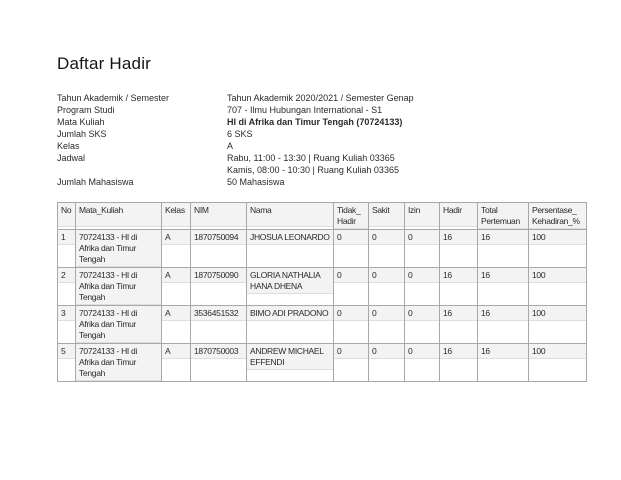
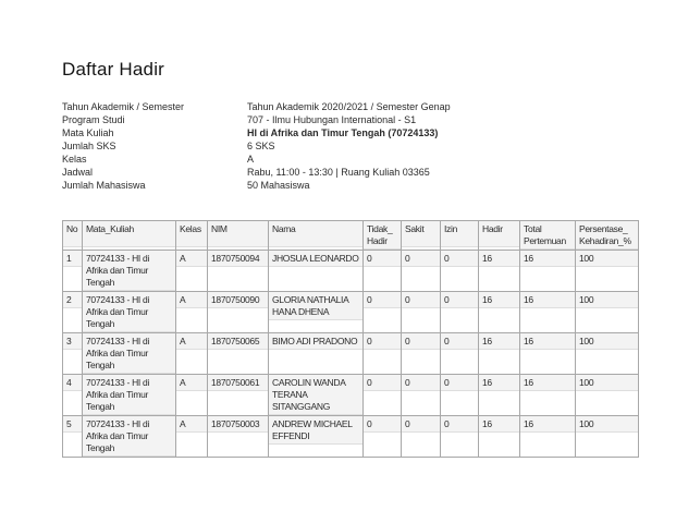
  Daftar Hadir
  Tahun Akademik / Semester
  Tahun Akademik 2020/2021 / Semester Genap
  Program Studi
  707 - Ilmu Hubungan International - S1
  Mata Kuliah
  HI di Afrika dan Timur Tengah (70724133)
  Jumlah SKS
  6 SKS
  Kelas
  A
  Jadwal
  Rabu, 11:00 - 13:30 | Ruang Kuliah 03365
- Kamis, 08:00 - 10:30 | Ruang Kuliah 03365
  Jumlah Mahasiswa
  50 Mahasiswa
  No	Mata_Kuliah	Kelas	NIM	Nama	Tidak_ Hadir	Sakit	Izin	Hadir	Total Pertemuan	Persentase_ Kehadiran_%
  1	70724133 - HI di Afrika dan Timur Tengah	A	1870750094	JHOSUA LEONARDO	0	0	0	16	16	100
  2	70724133 - HI di Afrika dan Timur Tengah	A	1870750090	GLORIA NATHALIA HANA DHENA	0	0	0	16	16	100
- 3	70724133 - HI di Afrika dan Timur Tengah	A	3536451532	BIMO ADI PRADONO	0	0	0	16	16	100
+ 3	70724133 - HI di Afrika dan Timur Tengah	A	1870750065	BIMO ADI PRADONO	0	0	0	16	16	100
+ 4	70724133 - HI di Afrika dan Timur Tengah	A	1870750061	CAROLIN WANDA TERANA SITANGGANG	0	0	0	16	16	100
  5	70724133 - HI di Afrika dan Timur Tengah	A	1870750003	ANDREW MICHAEL EFFENDI	0	0	0	16	16	100
